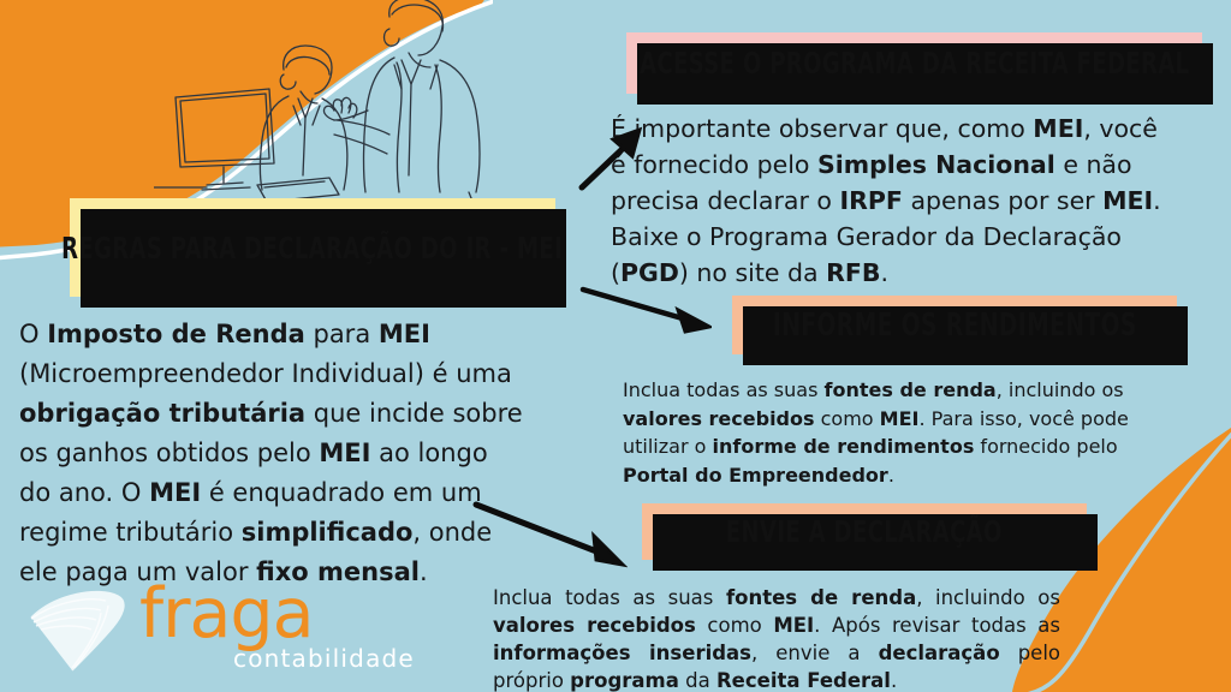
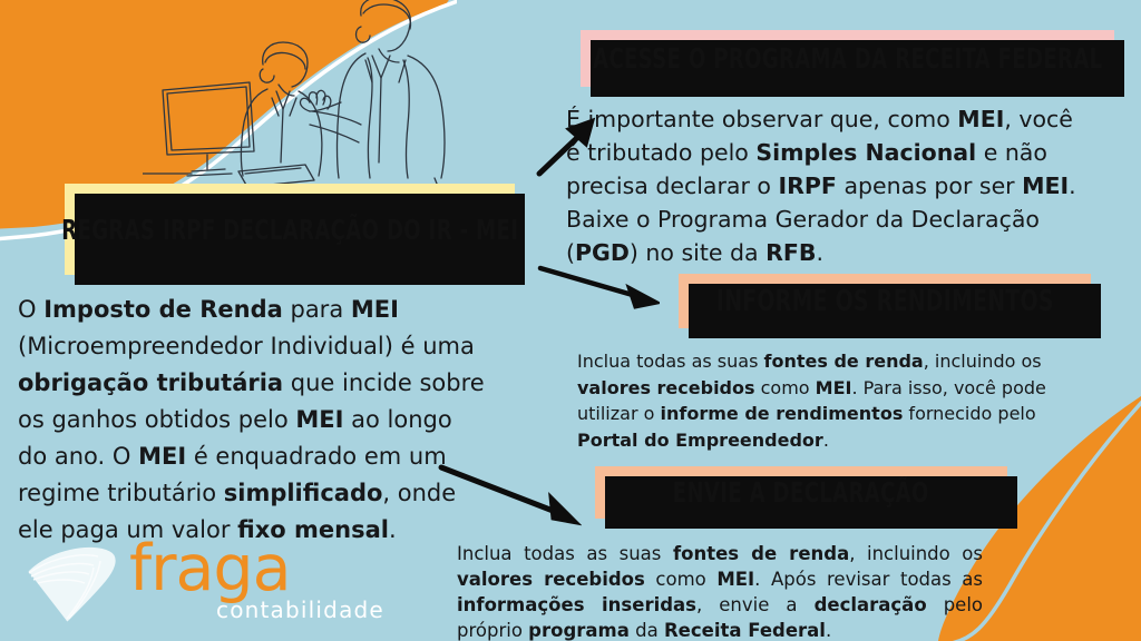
- REGRAS PARA DECLARAÇÃO DO IR - MEI
+ REGRAS IRPF DECLARAÇÃO DO IR - MEI
- É importante observar que, como MEI, você é fornecido pelo Simples Nacional e não precisa declarar o IRPF apenas por ser MEI. Baixe o Programa Gerador da Declaração (PGD) no site da RFB.
+ É importante observar que, como MEI, você é tributado pelo Simples Nacional e não precisa declarar o IRPF apenas por ser MEI. Baixe o Programa Gerador da Declaração (PGD) no site da RFB.
  O Imposto de Renda para MEI (Microempreendedor Individual) é uma obrigação tributária que incide sobre os ganhos obtidos pelo MEI ao longo do ano. O MEI é enquadrado em um regime tributário simplificado, onde ele paga um valor fixo mensal.
  Inclua todas as suas fontes de renda, incluindo os valores recebidos como MEI. Para isso, você pode utilizar o informe de rendimentos fornecido pelo Portal do Empreendedor.
  Inclua todas as suas fontes de renda, incluindo os valores recebidos como MEI. Após revisar todas as informações inseridas, envie a declaração pelo próprio programa da Receita Federal.
  fraga
  contabilidade
